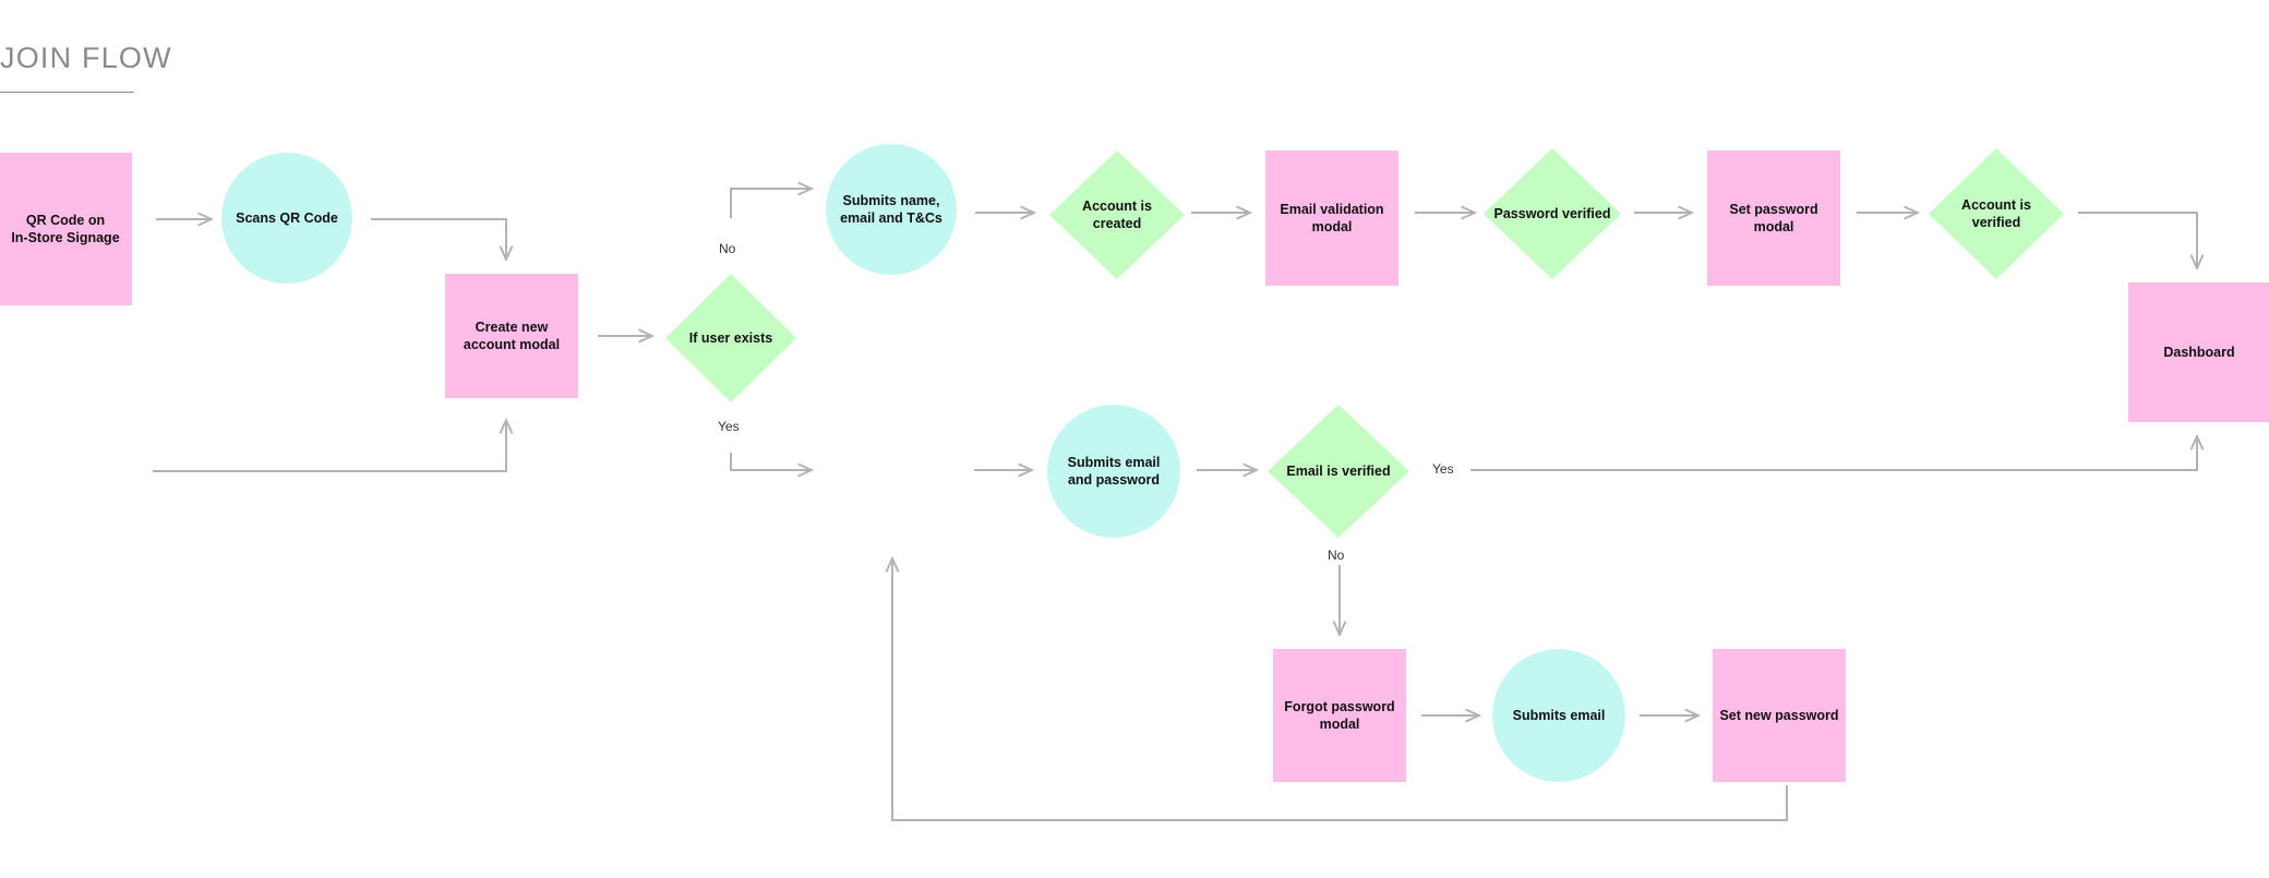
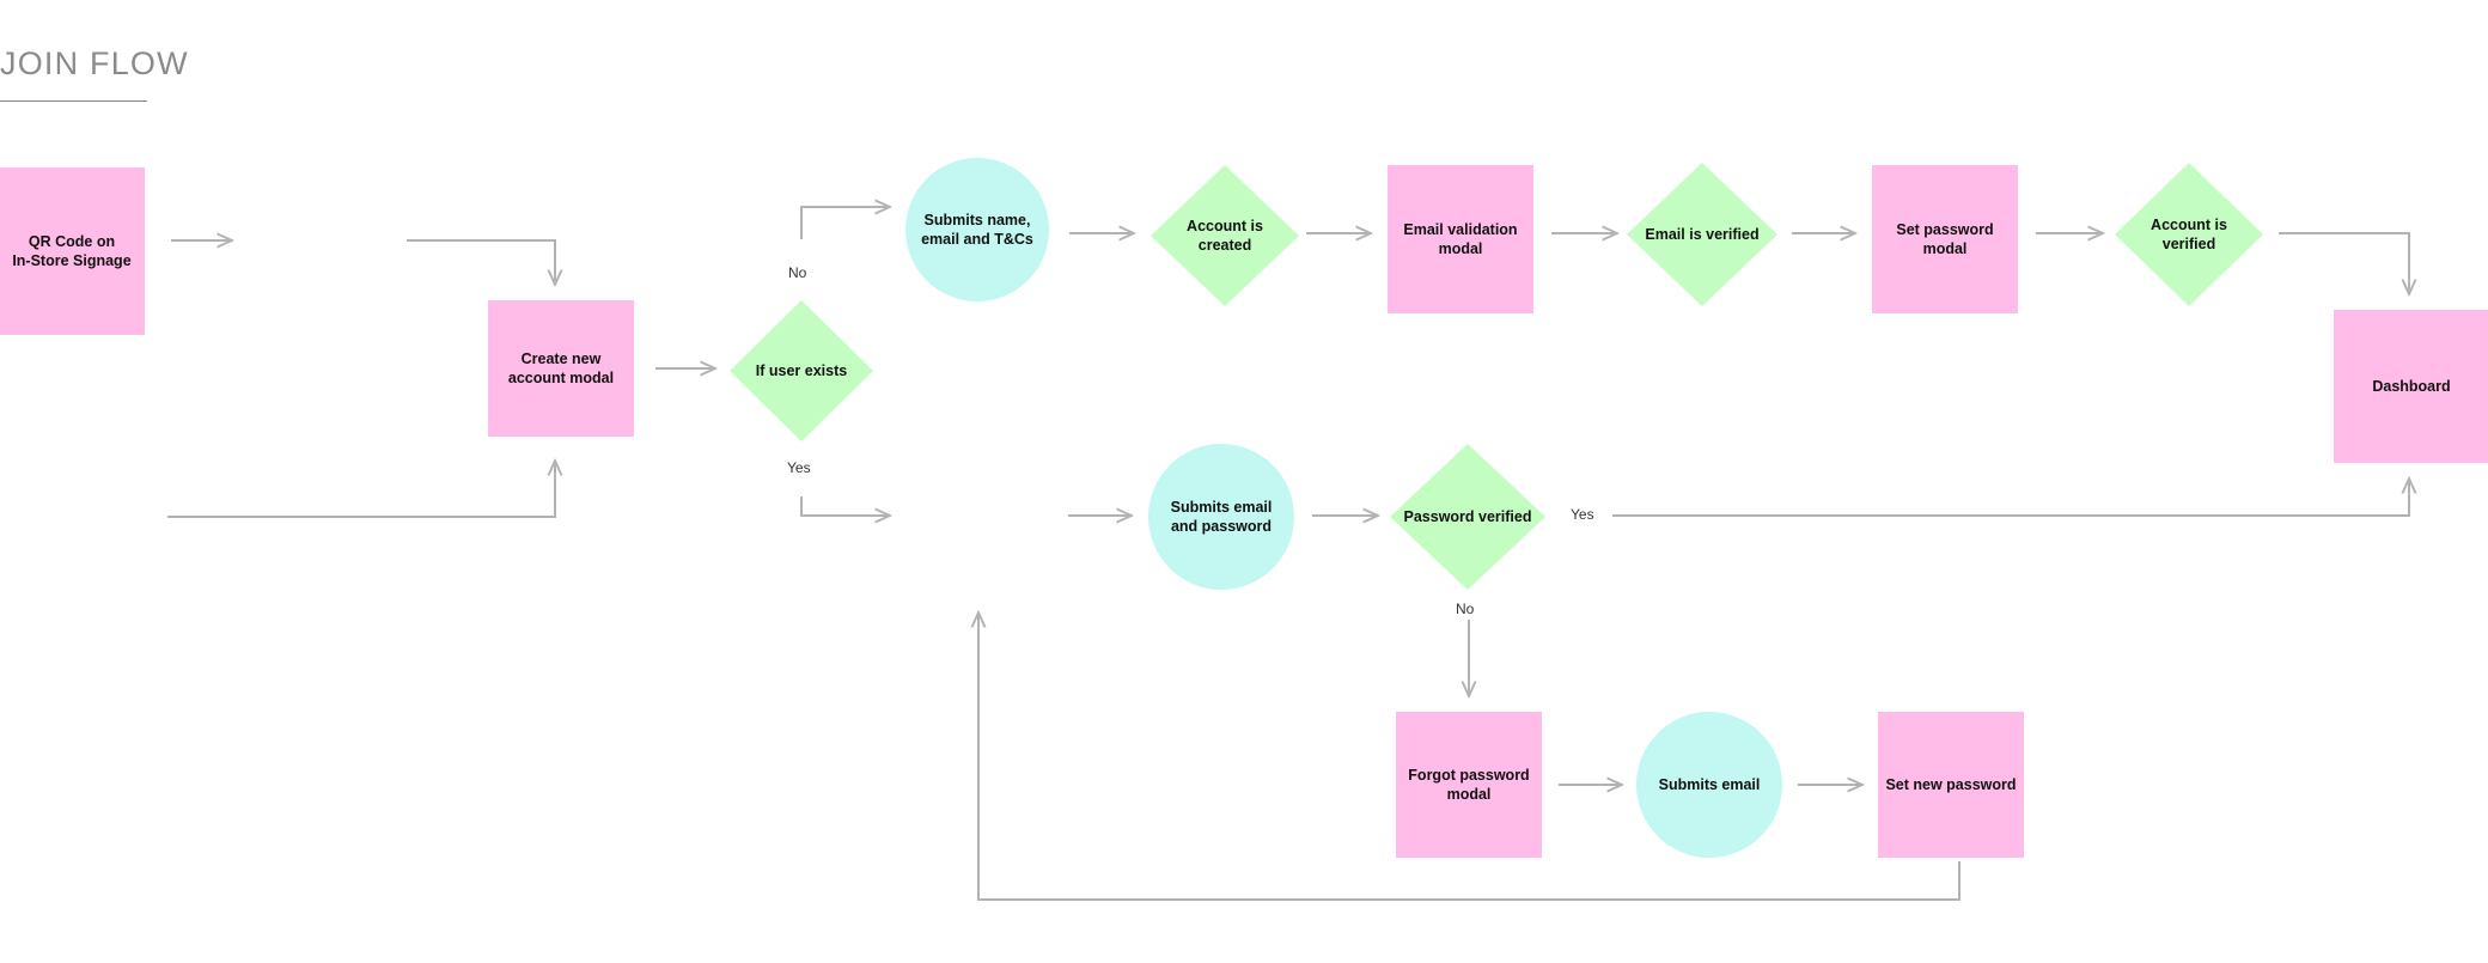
  JOIN FLOW
  QR Code on
  In-Store Signage
- Scans QR Code
  Create new
  account modal
  If user exists
  Submits name,
  email and T&Cs
  Account is
  created
  Email validation
  modal
- Password verified
+ Email is verified
  Set password
  modal
  Account is
  verified
  Dashboard
  Submits email
  and password
- Email is verified
+ Password verified
  Forgot password
  modal
  Submits email
  Set new password
  No
  Yes
  Yes
  No
